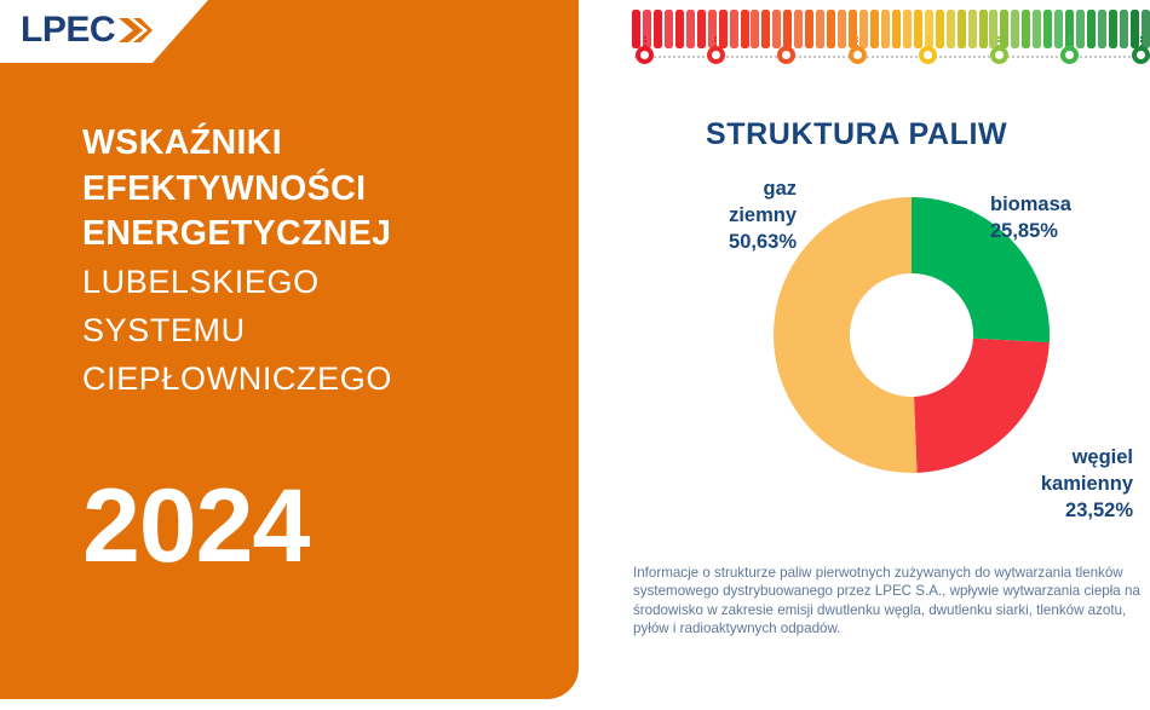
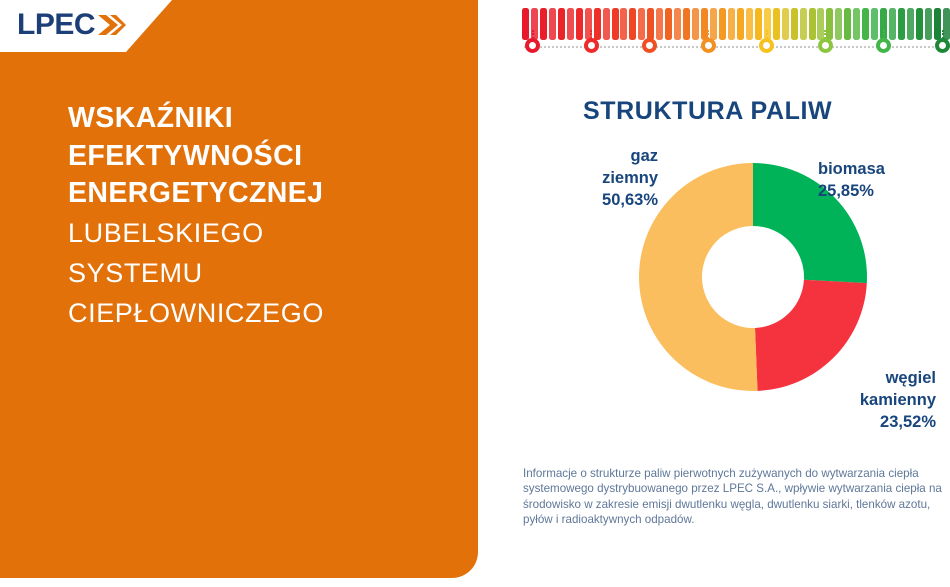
  LPEC
  WSKAŹNIKI
  EFEKTYWNOŚCI
  ENERGETYCZNEJ
  LUBELSKIEGO
  SYSTEMU
  CIEPŁOWNICZEGO
- 2024
  STRUKTURA PALIW
  gaz
  ziemny
  50,63%
  biomasa
  25,85%
  węgiel
  kamienny
  23,52%
- Informacje o strukturze paliw pierwotnych zużywanych do wytwarzania tlenków systemowego dystrybuowanego przez LPEC S.A., wpływie wytwarzania ciepła na środowisko w zakresie emisji dwutlenku węgla, dwutlenku siarki, tlenków azotu, pyłów i radioaktywnych odpadów.
+ Informacje o strukturze paliw pierwotnych zużywanych do wytwarzania ciepła systemowego dystrybuowanego przez LPEC S.A., wpływie wytwarzania ciepła na środowisko w zakresie emisji dwutlenku węgla, dwutlenku siarki, tlenków azotu, pyłów i radioaktywnych odpadów.
